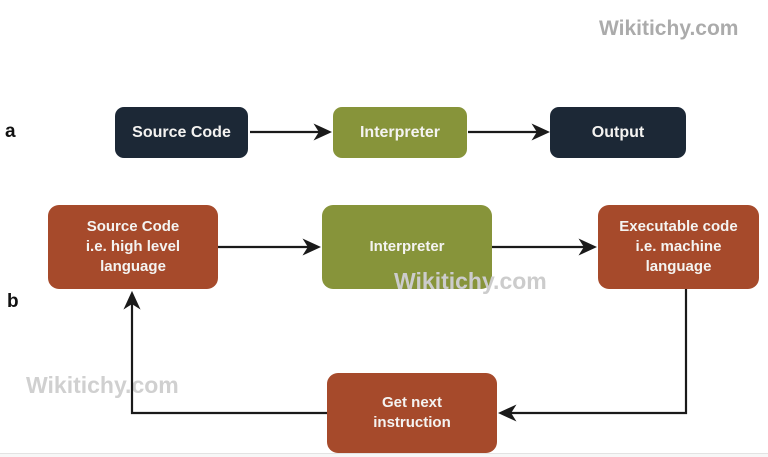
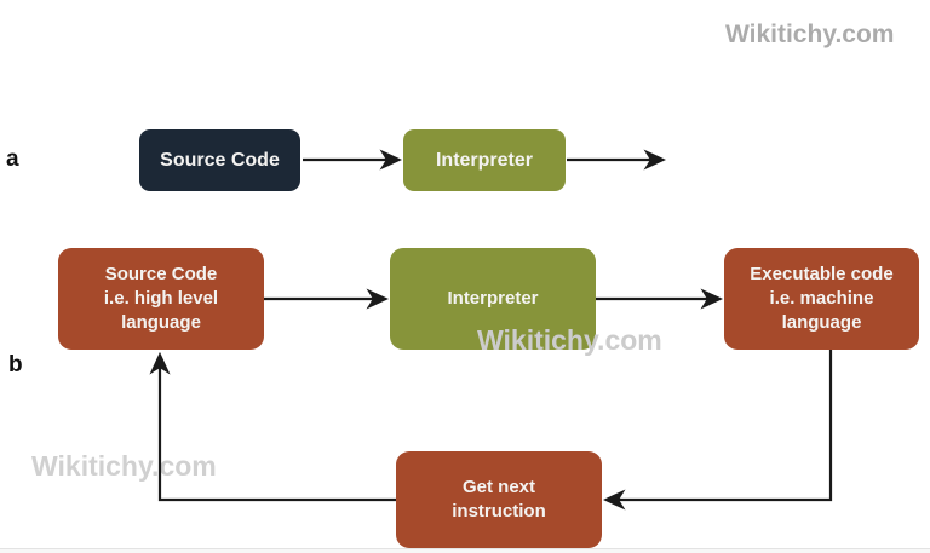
  Wikitichy.com
  Wikitichy.com
  Wikitichy.com
  a
  b
  Source Code
  Interpreter
- Output
  Source Code
  i.e. high level
  language
  Interpreter
  Executable code
  i.e. machine
  language
  Get next
  instruction
